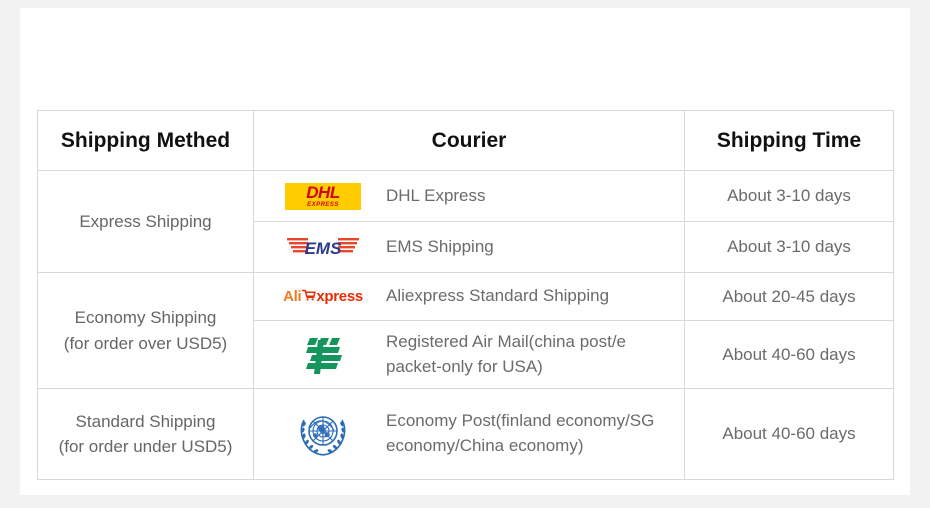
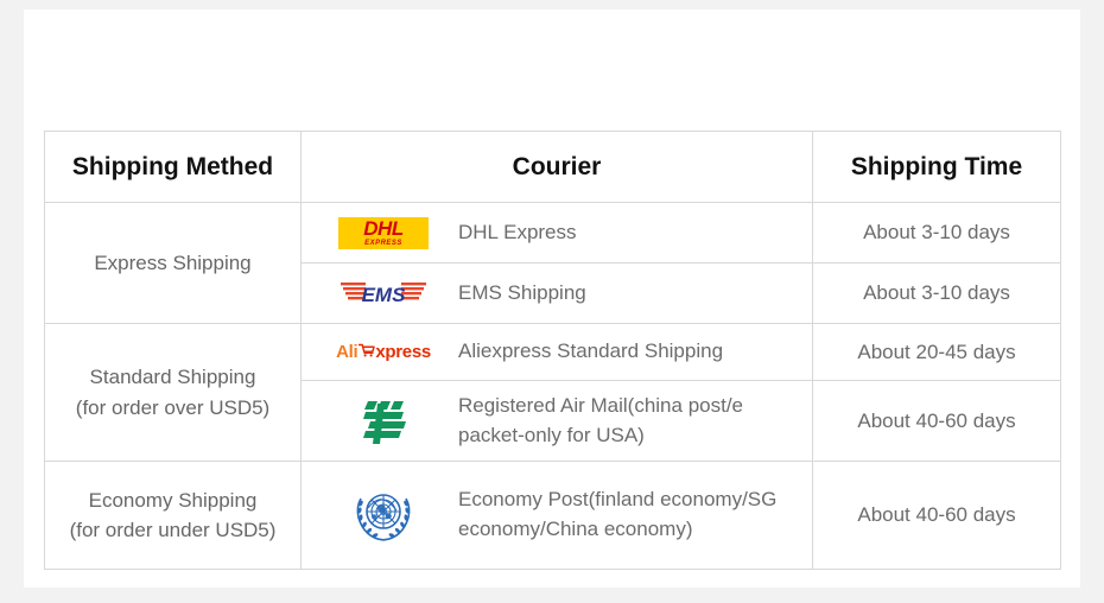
  Shipping Methed	Courier	Shipping Time
  Express Shipping	DHL DHL Express	About 3-10 days
  EMS EMS Shipping	About 3-10 days
- Economy Shipping (for order over USD5)	Ali xpress Aliexpress Standard Shipping	About 20-45 days
+ Standard Shipping (for order over USD5)	Ali xpress Aliexpress Standard Shipping	About 20-45 days
  Registered Air Mail(china post/e packet-only for USA)	About 40-60 days
- Standard Shipping (for order under USD5)	Economy Post(finland economy/SG economy/China economy)	About 40-60 days
+ Economy Shipping (for order under USD5)	Economy Post(finland economy/SG economy/China economy)	About 40-60 days
